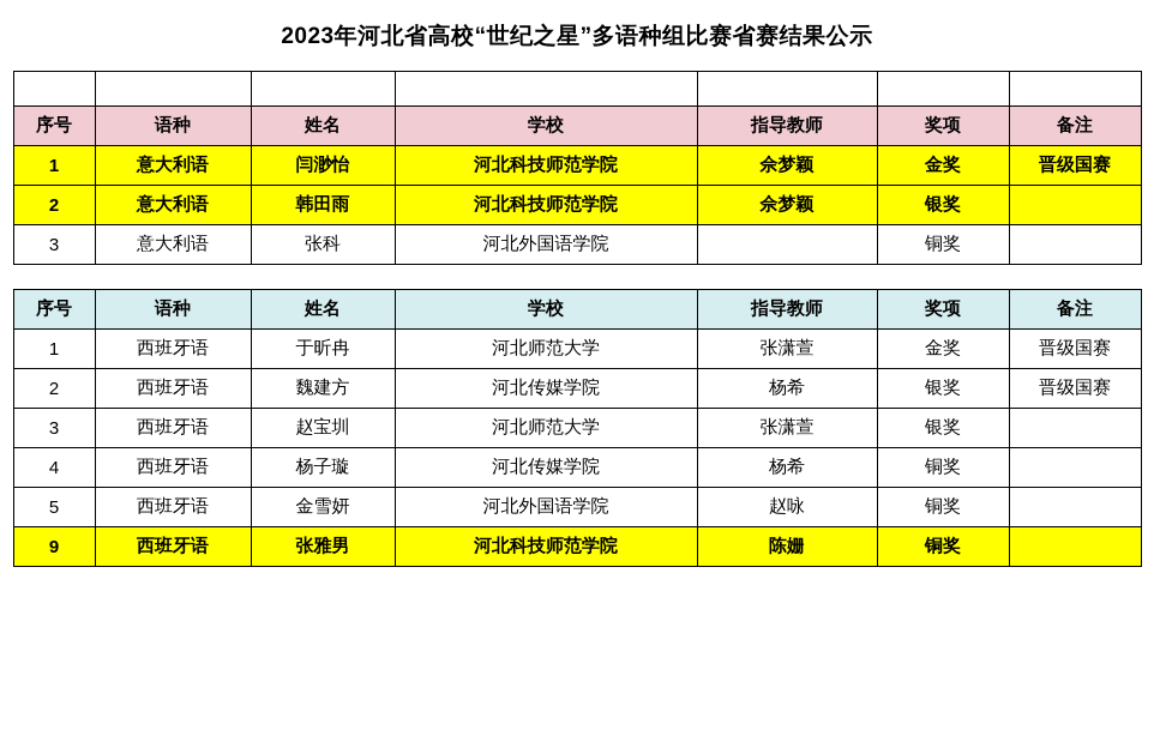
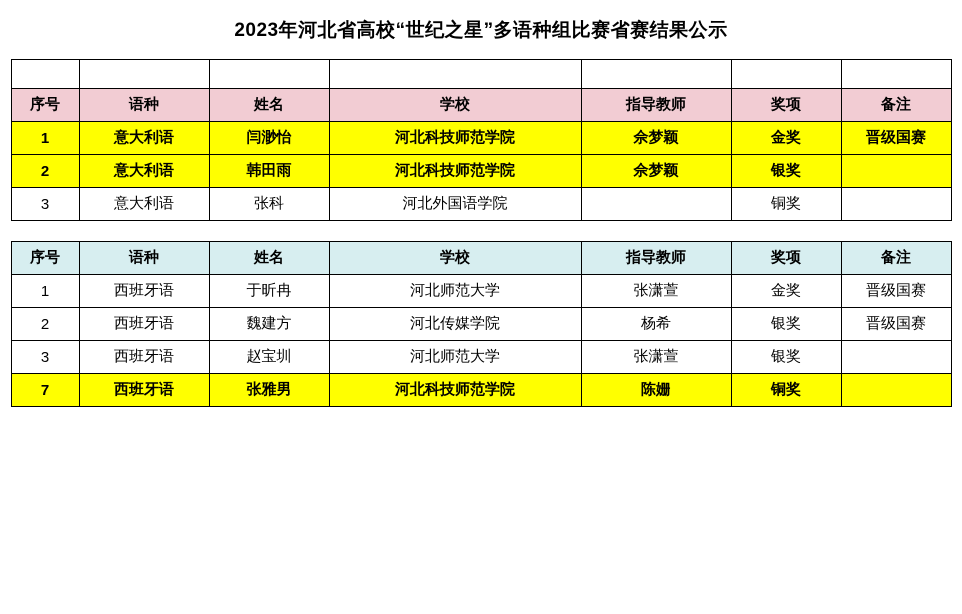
  2023年河北省高校“世纪之星”多语种组比赛省赛结果公示
  序号	语种	姓名	学校	指导教师	奖项	备注
  1	意大利语	闫渺怡	河北科技师范学院	佘梦颖	金奖	晋级国赛
  2	意大利语	韩田雨	河北科技师范学院	佘梦颖	银奖
  3	意大利语	张科	河北外国语学院		铜奖
  序号	语种	姓名	学校	指导教师	奖项	备注
  1	西班牙语	于昕冉	河北师范大学	张潇萱	金奖	晋级国赛
  2	西班牙语	魏建方	河北传媒学院	杨希	银奖	晋级国赛
  3	西班牙语	赵宝圳	河北师范大学	张潇萱	银奖
- 4	西班牙语	杨子璇	河北传媒学院	杨希	铜奖
- 5	西班牙语	金雪妍	河北外国语学院	赵咏	铜奖
- 9	西班牙语	张雅男	河北科技师范学院	陈姗	铜奖
+ 7	西班牙语	张雅男	河北科技师范学院	陈姗	铜奖
